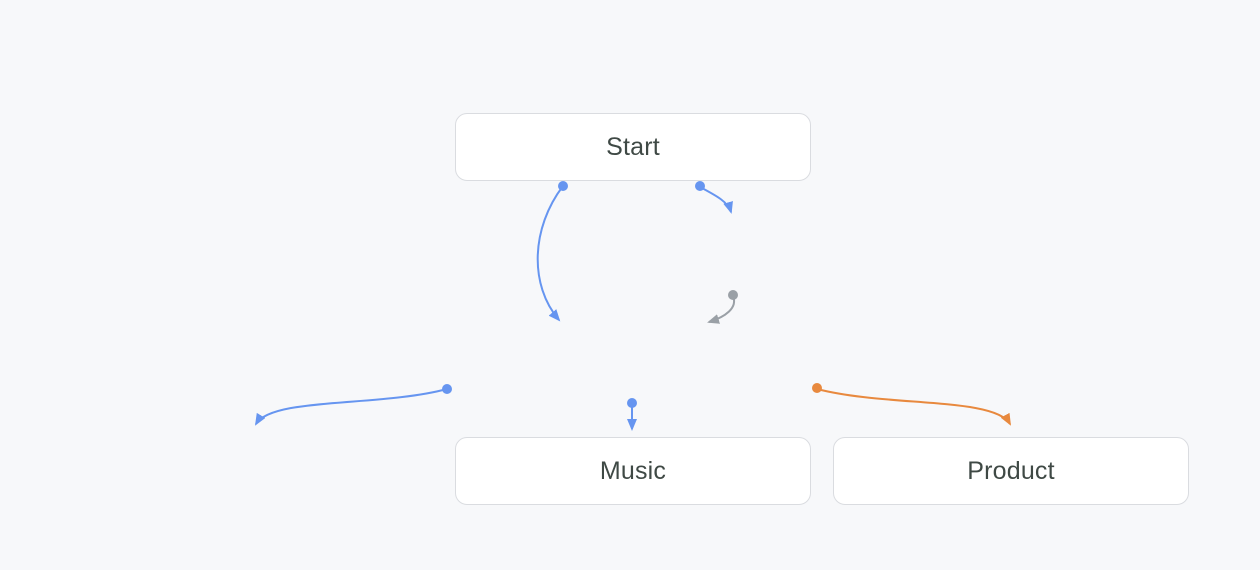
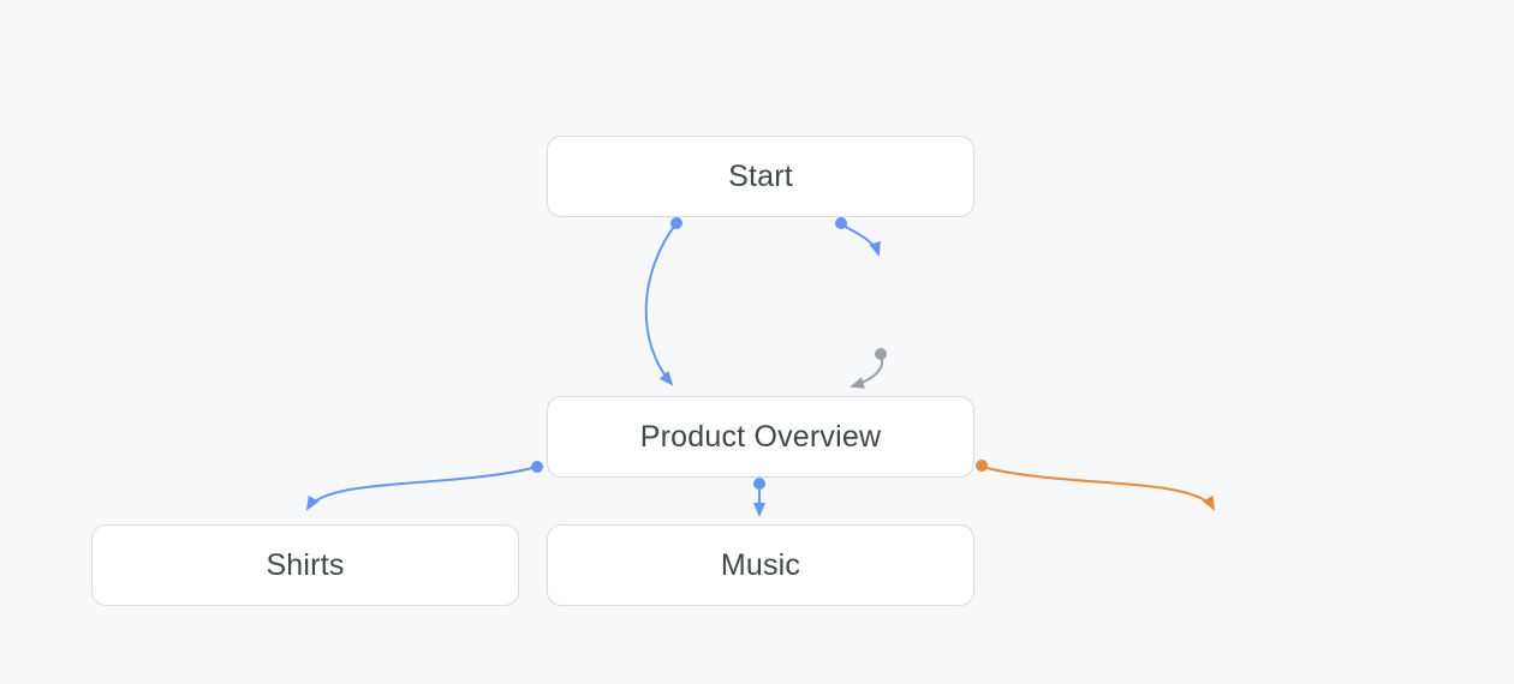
  Start
+ Product Overview
+ Shirts
  Music
- Product
